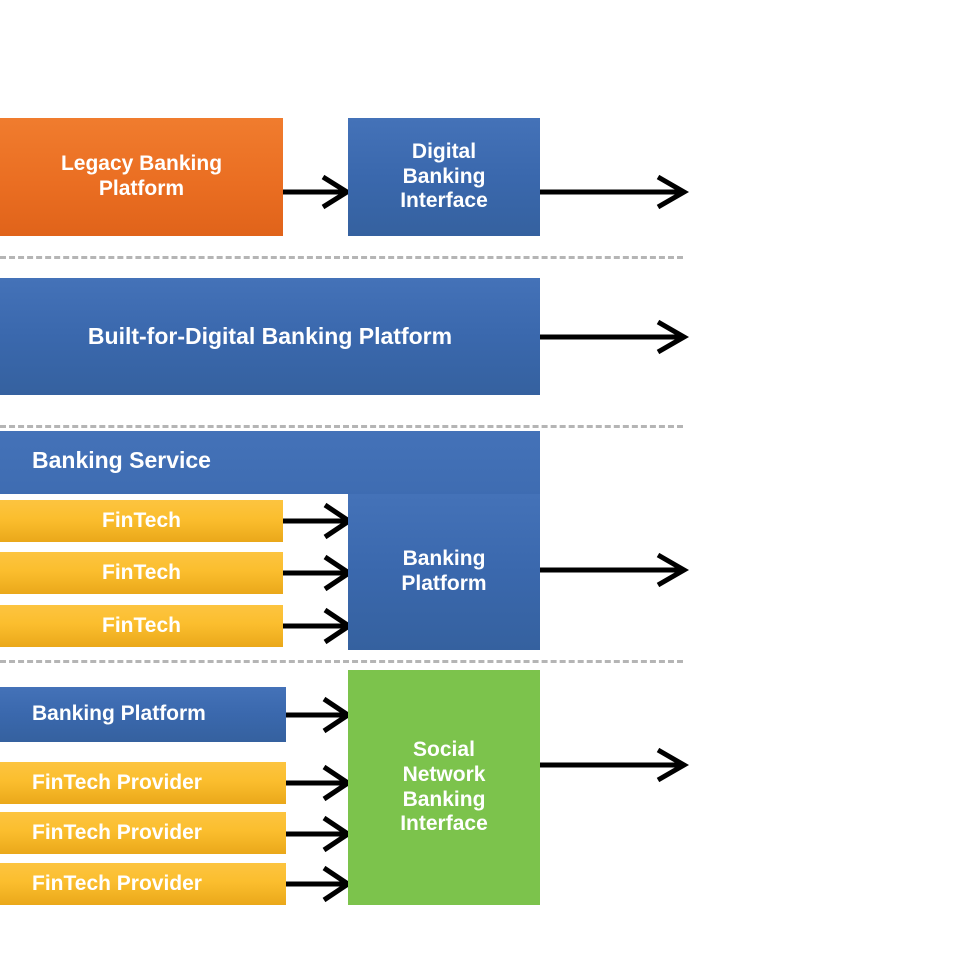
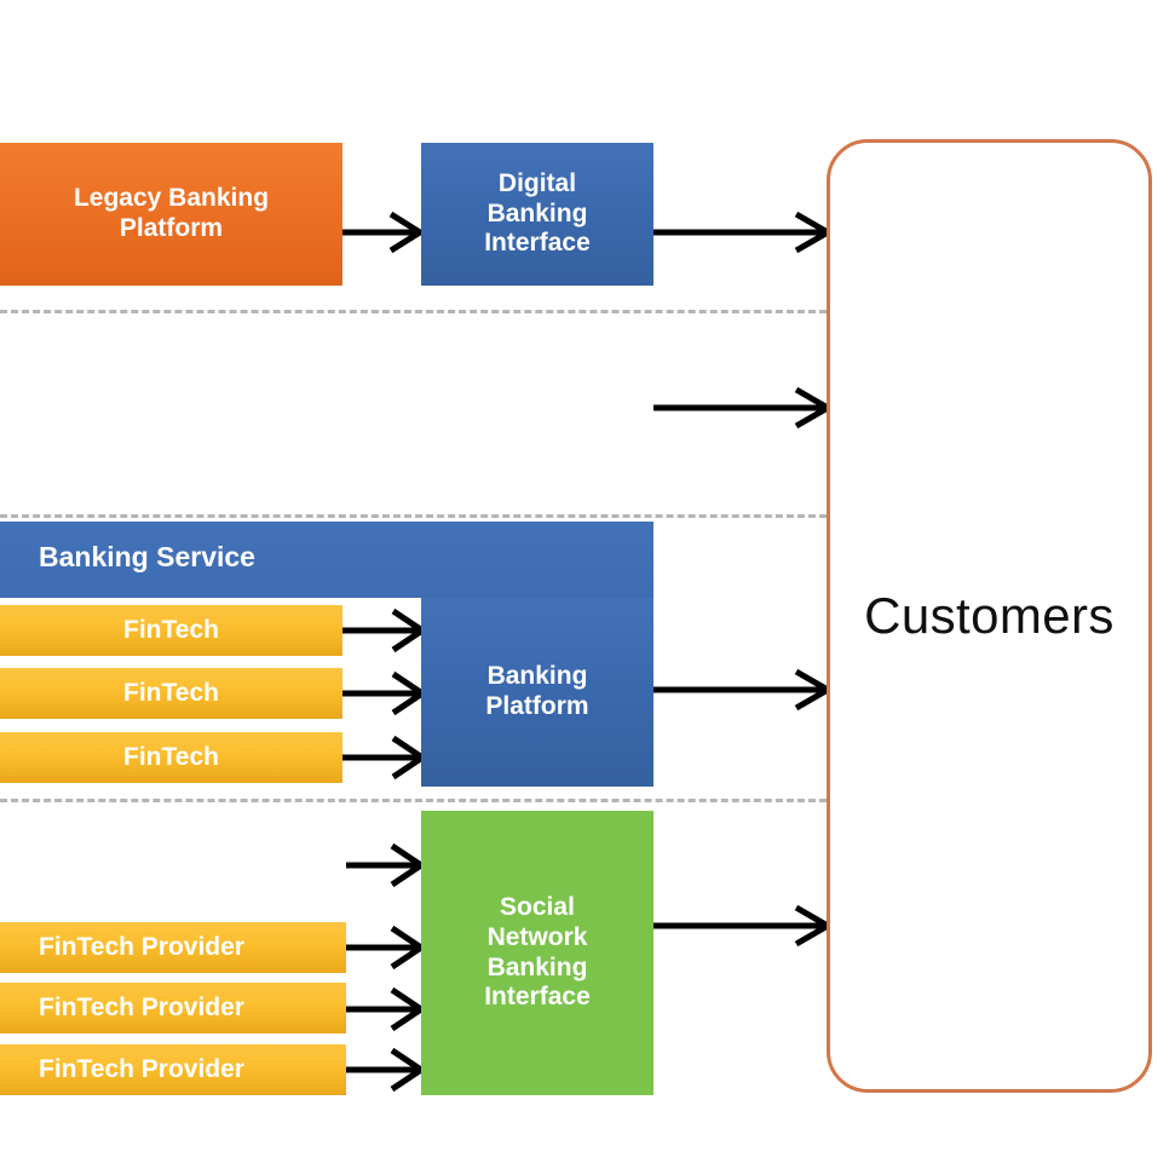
  Legacy Banking
  Platform
  Digital
  Banking
  Interface
- Built-for-Digital Banking Platform
  Banking Service
  FinTech
  FinTech
  FinTech
  Banking
  Platform
- Banking Platform
  FinTech Provider
  FinTech Provider
  FinTech Provider
  Social
  Network
  Banking
  Interface
+ Customers
